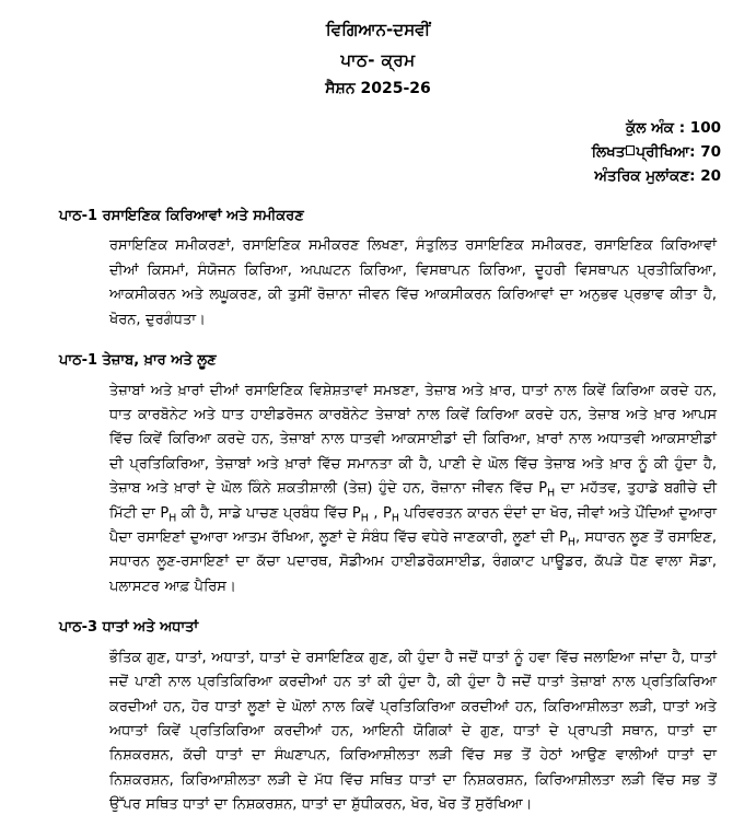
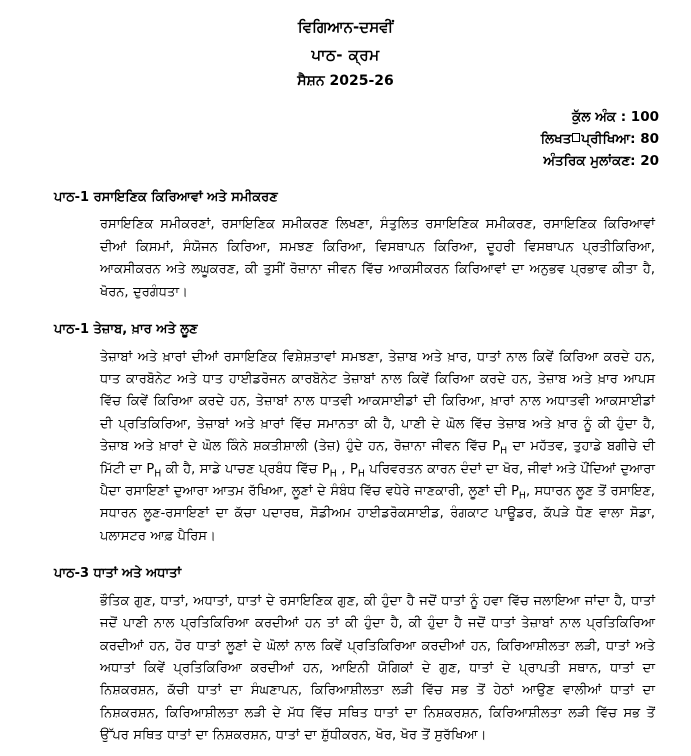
  ਵਿਗਿਆਨ-ਦਸਵੀਂ
  ਪਾਠ- ਕ੍ਰਮ
  ਸੈਸ਼ਨ 2025-26
  ਕੁੱਲ ਅੰਕ : 100
- ਲਿਖਤ ਪ੍ਰੀਖਿਆ: 70
+ ਲਿਖਤ ਪ੍ਰੀਖਿਆ: 80
  ਅੰਤਰਿਕ ਮੁਲਾਂਕਣ: 20
  ਪਾਠ-1 ਰਸਾਇਣਿਕ ਕਿਰਿਆਵਾਂ ਅਤੇ ਸਮੀਕਰਣ
- ਰਸਾਇਣਿਕ ਸਮੀਕਰਣਾਂ, ਰਸਾਇਣਿਕ ਸਮੀਕਰਣ ਲਿਖਣਾ, ਸੰਤੁਲਿਤ ਰਸਾਇਣਿਕ ਸਮੀਕਰਣ, ਰਸਾਇਣਿਕ ਕਿਰਿਆਵਾਂ ਦੀਆਂ ਕਿਸਮਾਂ, ਸੰਯੋਜਨ ਕਿਰਿਆ, ਅਪਘਟਨ ਕਿਰਿਆ, ਵਿਸਥਾਪਨ ਕਿਰਿਆ, ਦੂਹਰੀ ਵਿਸਥਾਪਨ ਪ੍ਰਤੀਕਿਰਿਆ, ਆਕਸੀਕਰਨ ਅਤੇ ਲਘੂਕਰਣ, ਕੀ ਤੁਸੀਂ ਰੋਜ਼ਾਨਾ ਜੀਵਨ ਵਿੱਚ ਆਕਸੀਕਰਨ ਕਿਰਿਆਵਾਂ ਦਾ ਅਨੁਭਵ ਪ੍ਰਭਾਵ ਕੀਤਾ ਹੈ, ਖੋਰਨ, ਦੁਰਗੰਧਤਾ।
+ ਰਸਾਇਣਿਕ ਸਮੀਕਰਣਾਂ, ਰਸਾਇਣਿਕ ਸਮੀਕਰਣ ਲਿਖਣਾ, ਸੰਤੁਲਿਤ ਰਸਾਇਣਿਕ ਸਮੀਕਰਣ, ਰਸਾਇਣਿਕ ਕਿਰਿਆਵਾਂ ਦੀਆਂ ਕਿਸਮਾਂ, ਸੰਯੋਜਨ ਕਿਰਿਆ, ਸਮਝਣ ਕਿਰਿਆ, ਵਿਸਥਾਪਨ ਕਿਰਿਆ, ਦੂਹਰੀ ਵਿਸਥਾਪਨ ਪ੍ਰਤੀਕਿਰਿਆ, ਆਕਸੀਕਰਨ ਅਤੇ ਲਘੂਕਰਣ, ਕੀ ਤੁਸੀਂ ਰੋਜ਼ਾਨਾ ਜੀਵਨ ਵਿੱਚ ਆਕਸੀਕਰਨ ਕਿਰਿਆਵਾਂ ਦਾ ਅਨੁਭਵ ਪ੍ਰਭਾਵ ਕੀਤਾ ਹੈ, ਖੋਰਨ, ਦੁਰਗੰਧਤਾ।
  ਪਾਠ-1 ਤੇਜ਼ਾਬ, ਖ਼ਾਰ ਅਤੇ ਲੂਣ
  ਤੇਜ਼ਾਬਾਂ ਅਤੇ ਖ਼ਾਰਾਂ ਦੀਆਂ ਰਸਾਇਣਿਕ ਵਿਸ਼ੇਸ਼ਤਾਵਾਂ ਸਮਝਣਾ, ਤੇਜ਼ਾਬ ਅਤੇ ਖ਼ਾਰ, ਧਾਤਾਂ ਨਾਲ ਕਿਵੇਂ ਕਿਰਿਆ ਕਰਦੇ ਹਨ, ਧਾਤ ਕਾਰਬੋਨੇਟ ਅਤੇ ਧਾਤ ਹਾਈਡਰੋਜਨ ਕਾਰਬੋਨੇਟ ਤੇਜ਼ਾਬਾਂ ਨਾਲ ਕਿਵੇਂ ਕਿਰਿਆ ਕਰਦੇ ਹਨ, ਤੇਜ਼ਾਬ ਅਤੇ ਖ਼ਾਰ ਆਪਸ ਵਿੱਚ ਕਿਵੇਂ ਕਿਰਿਆ ਕਰਦੇ ਹਨ, ਤੇਜ਼ਾਬਾਂ ਨਾਲ ਧਾਤਵੀ ਆਕਸਾਈਡਾਂ ਦੀ ਕਿਰਿਆ, ਖ਼ਾਰਾਂ ਨਾਲ ਅਧਾਤਵੀ ਆਕਸਾਈਡਾਂ ਦੀ ਪ੍ਰਤਿਕਿਰਿਆ, ਤੇਜ਼ਾਬਾਂ ਅਤੇ ਖ਼ਾਰਾਂ ਵਿੱਚ ਸਮਾਨਤਾ ਕੀ ਹੈ, ਪਾਣੀ ਦੇ ਘੋਲ ਵਿੱਚ ਤੇਜ਼ਾਬ ਅਤੇ ਖ਼ਾਰ ਨੂੰ ਕੀ ਹੁੰਦਾ ਹੈ, ਤੇਜ਼ਾਬ ਅਤੇ ਖ਼ਾਰਾਂ ਦੇ ਘੋਲ ਕਿੰਨੇ ਸ਼ਕਤੀਸ਼ਾਲੀ (ਤੇਜ਼) ਹੁੰਦੇ ਹਨ, ਰੋਜ਼ਾਨਾ ਜੀਵਨ ਵਿੱਚ PH ਦਾ ਮਹੱਤਵ, ਤੁਹਾਡੇ ਬਗੀਚੇ ਦੀ ਮਿੱਟੀ ਦਾ PH ਕੀ ਹੈ, ਸਾਡੇ ਪਾਚਣ ਪ੍ਰਬੰਧ ਵਿੱਚ PH , PH ਪਰਿਵਰਤਨ ਕਾਰਨ ਦੰਦਾਂ ਦਾ ਖੋਰ, ਜੀਵਾਂ ਅਤੇ ਪੌਂਦਿਆਂ ਦੁਆਰਾ ਪੈਦਾ ਰਸਾਇਣਾਂ ਦੁਆਰਾ ਆਤਮ ਰੱਖਿਆ, ਲੂਣਾਂ ਦੇ ਸੰਬੰਧ ਵਿੱਚ ਵਧੇਰੇ ਜਾਣਕਾਰੀ, ਲੂਣਾਂ ਦੀ PH, ਸਧਾਰਨ ਲੂਣ ਤੋਂ ਰਸਾਇਣ, ਸਧਾਰਨ ਲੂਣ-ਰਸਾਇਣਾਂ ਦਾ ਕੱਚਾ ਪਦਾਰਥ, ਸੋਡੀਅਮ ਹਾਈਡਰੋਕਸਾਈਡ, ਰੰਗਕਾਟ ਪਾਊਡਰ, ਕੱਪੜੇ ਧੋਣ ਵਾਲਾ ਸੋਡਾ, ਪਲਾਸਟਰ ਆਫ਼ ਪੈਰਿਸ।
  ਪਾਠ-3 ਧਾਤਾਂ ਅਤੇ ਅਧਾਤਾਂ
  ਭੌਤਿਕ ਗੁਣ, ਧਾਤਾਂ, ਅਧਾਤਾਂ, ਧਾਤਾਂ ਦੇ ਰਸਾਇਣਿਕ ਗੁਣ, ਕੀ ਹੁੰਦਾ ਹੈ ਜਦੋਂ ਧਾਤਾਂ ਨੂੰ ਹਵਾ ਵਿੱਚ ਜਲਾਇਆ ਜਾਂਦਾ ਹੈ, ਧਾਤਾਂ ਜਦੋਂ ਪਾਣੀ ਨਾਲ ਪ੍ਰਤਿਕਿਰਿਆ ਕਰਦੀਆਂ ਹਨ ਤਾਂ ਕੀ ਹੁੰਦਾ ਹੈ, ਕੀ ਹੁੰਦਾ ਹੈ ਜਦੋਂ ਧਾਤਾਂ ਤੇਜ਼ਾਬਾਂ ਨਾਲ ਪ੍ਰਤਿਕਿਰਿਆ ਕਰਦੀਆਂ ਹਨ, ਹੋਰ ਧਾਤਾਂ ਲੂਣਾਂ ਦੇ ਘੋਲਾਂ ਨਾਲ ਕਿਵੇਂ ਪ੍ਰਤਿਕਿਰਿਆ ਕਰਦੀਆਂ ਹਨ, ਕਿਰਿਆਸ਼ੀਲਤਾ ਲੜੀ, ਧਾਤਾਂ ਅਤੇ ਅਧਾਤਾਂ ਕਿਵੇਂ ਪ੍ਰਤਿਕਿਰਿਆ ਕਰਦੀਆਂ ਹਨ, ਆਇਨੀ ਯੋਗਿਕਾਂ ਦੇ ਗੁਣ, ਧਾਤਾਂ ਦੇ ਪ੍ਰਾਪਤੀ ਸਥਾਨ, ਧਾਤਾਂ ਦਾ ਨਿਸ਼ਕਰਸ਼ਨ, ਕੱਚੀ ਧਾਤਾਂ ਦਾ ਸੰਘਣਾਪਨ, ਕਿਰਿਆਸ਼ੀਲਤਾ ਲੜੀ ਵਿੱਚ ਸਭ ਤੋਂ ਹੇਠਾਂ ਆਉਣ ਵਾਲੀਆਂ ਧਾਤਾਂ ਦਾ ਨਿਸ਼ਕਰਸ਼ਨ, ਕਿਰਿਆਸ਼ੀਲਤਾ ਲੜੀ ਦੇ ਮੱਧ ਵਿੱਚ ਸਥਿਤ ਧਾਤਾਂ ਦਾ ਨਿਸ਼ਕਰਸ਼ਨ, ਕਿਰਿਆਸ਼ੀਲਤਾ ਲੜੀ ਵਿੱਚ ਸਭ ਤੋਂ ਉੱਪਰ ਸਥਿਤ ਧਾਤਾਂ ਦਾ ਨਿਸ਼ਕਰਸ਼ਨ, ਧਾਤਾਂ ਦਾ ਸ਼ੁੱਧੀਕਰਨ, ਖੋਰ, ਖੋਰ ਤੋਂ ਸੁਰੱਖਿਆ।
